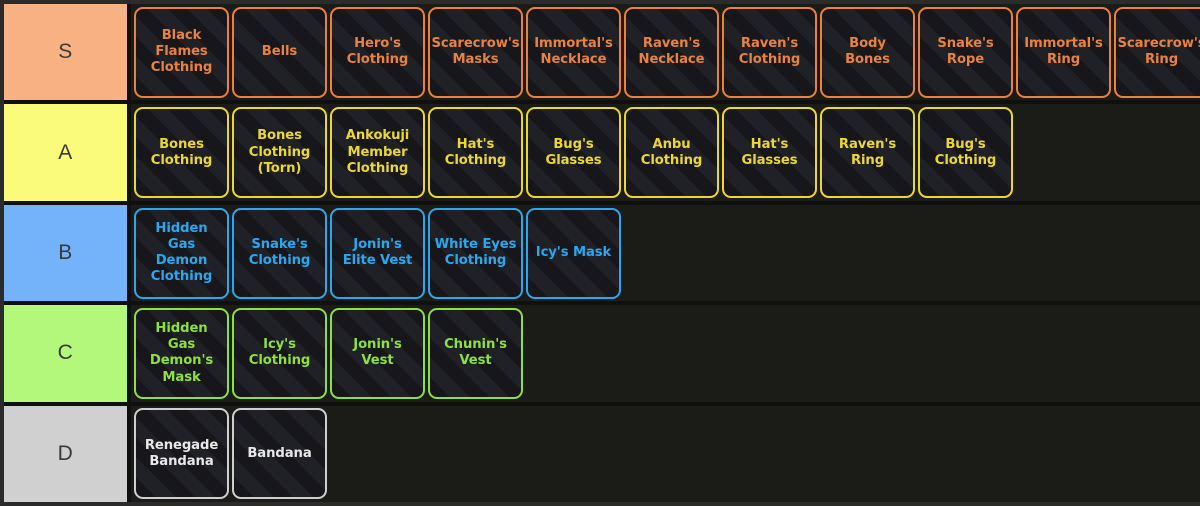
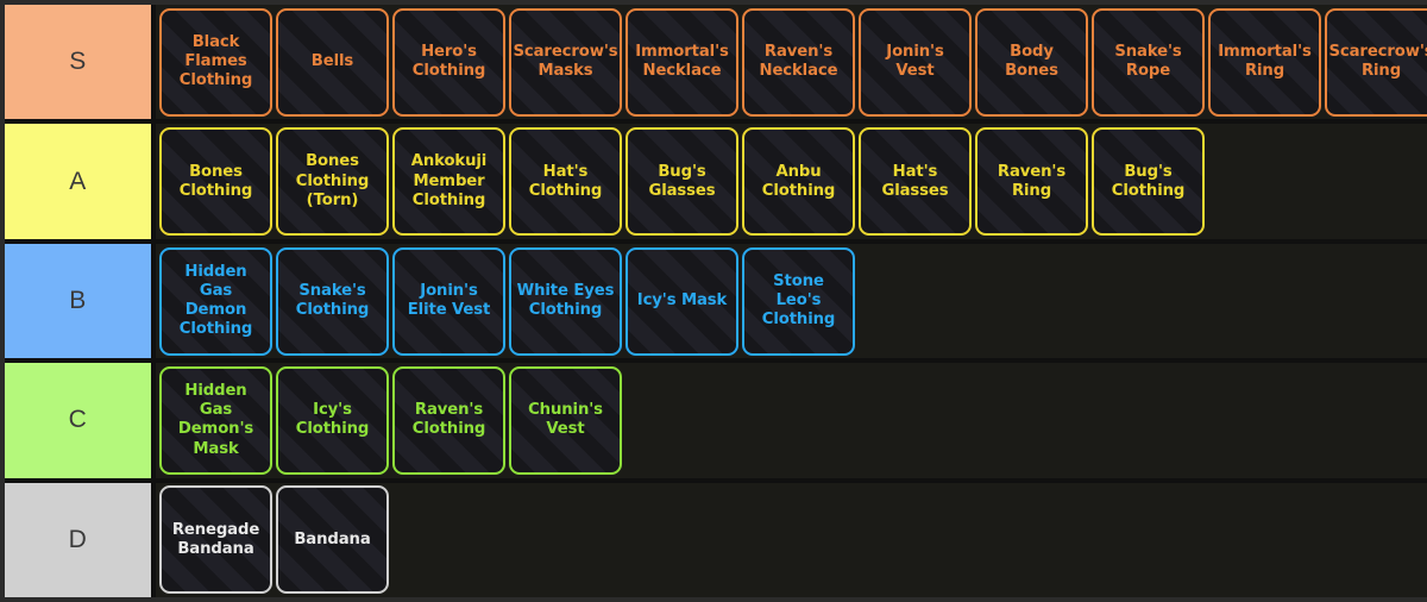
  S
  Black Flames Clothing
  Bells
  Hero's Clothing
  Scarecrow's Masks
  Immortal's Necklace
  Raven's Necklace
- Raven's Clothing
+ Jonin's Vest
  Body Bones
  Snake's Rope
  Immortal's Ring
  Scarecrow' Ring
  A
  Bones Clothing
  Bones Clothing (Torn)
  Ankokuji Member Clothing
  Hat's Clothing
  Bug's Glasses
  Anbu Clothing
  Hat's Glasses
  Raven's Ring
  Bug's Clothing
  B
  Hidden Gas Demon Clothing
  Snake's Clothing
  Jonin's Elite Vest
  White Eyes Clothing
  Icy's Mask
+ Stone Leo's Clothing
  C
  Hidden Gas Demon's Mask
  Icy's Clothing
- Jonin's Vest
+ Raven's Clothing
  Chunin's Vest
  D
  Renegade Bandana
  Bandana
